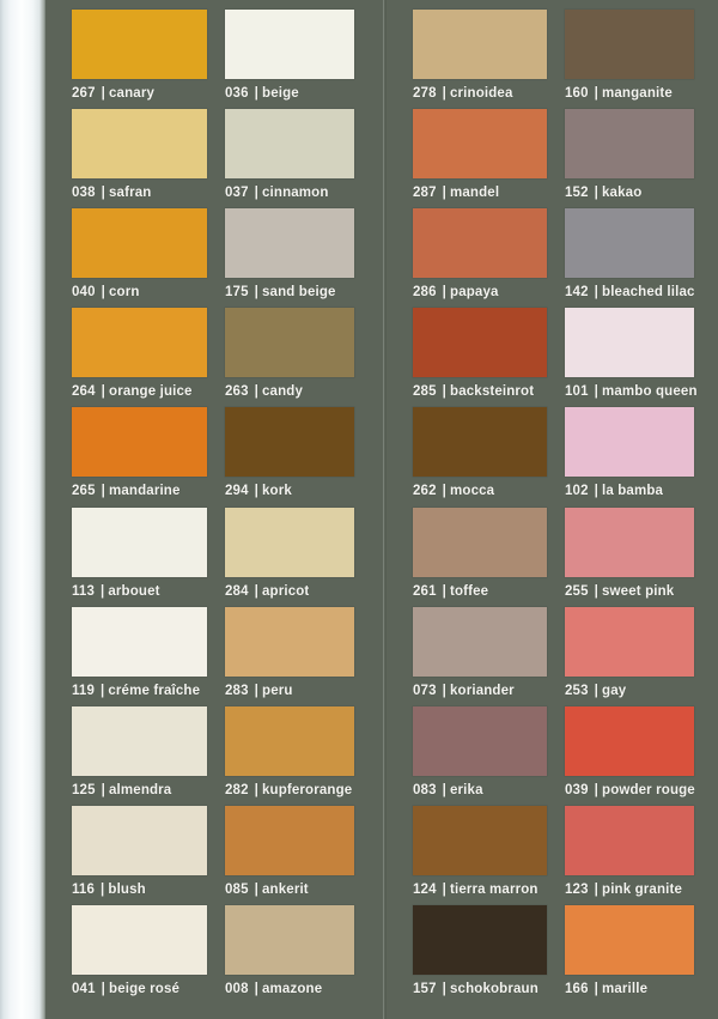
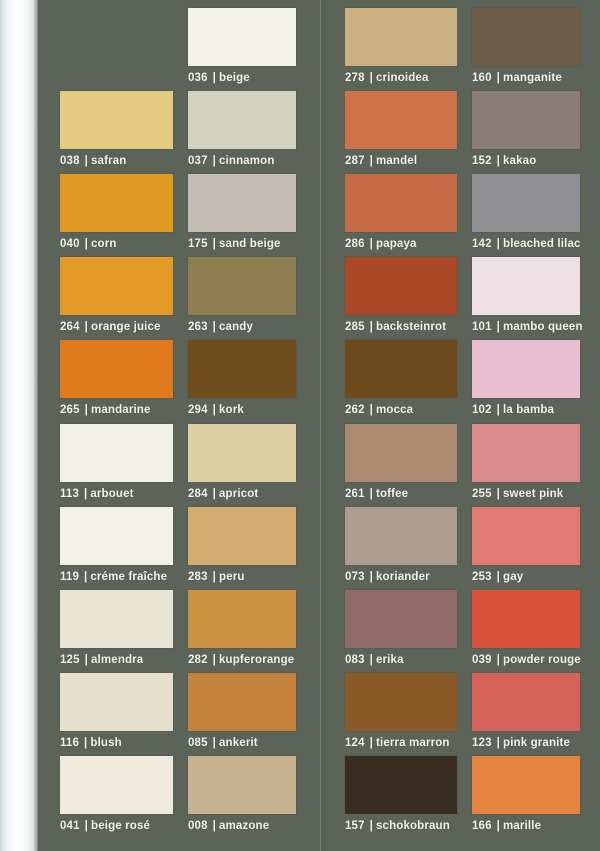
- 267 | canary
  038 | safran
  040 | corn
  264 | orange juice
  265 | mandarine
  113 | arbouet
  119 | créme fraîche
  125 | almendra
  116 | blush
  041 | beige rosé
  036 | beige
  037 | cinnamon
  175 | sand beige
  263 | candy
  294 | kork
  284 | apricot
  283 | peru
  282 | kupferorange
  085 | ankerit
  008 | amazone
  278 | crinoidea
  287 | mandel
  286 | papaya
  285 | backsteinrot
  262 | mocca
  261 | toffee
  073 | koriander
  083 | erika
  124 | tierra marron
  157 | schokobraun
  160 | manganite
  152 | kakao
  142 | bleached lilac
  101 | mambo queen
  102 | la bamba
  255 | sweet pink
  253 | gay
  039 | powder rouge
  123 | pink granite
  166 | marille
